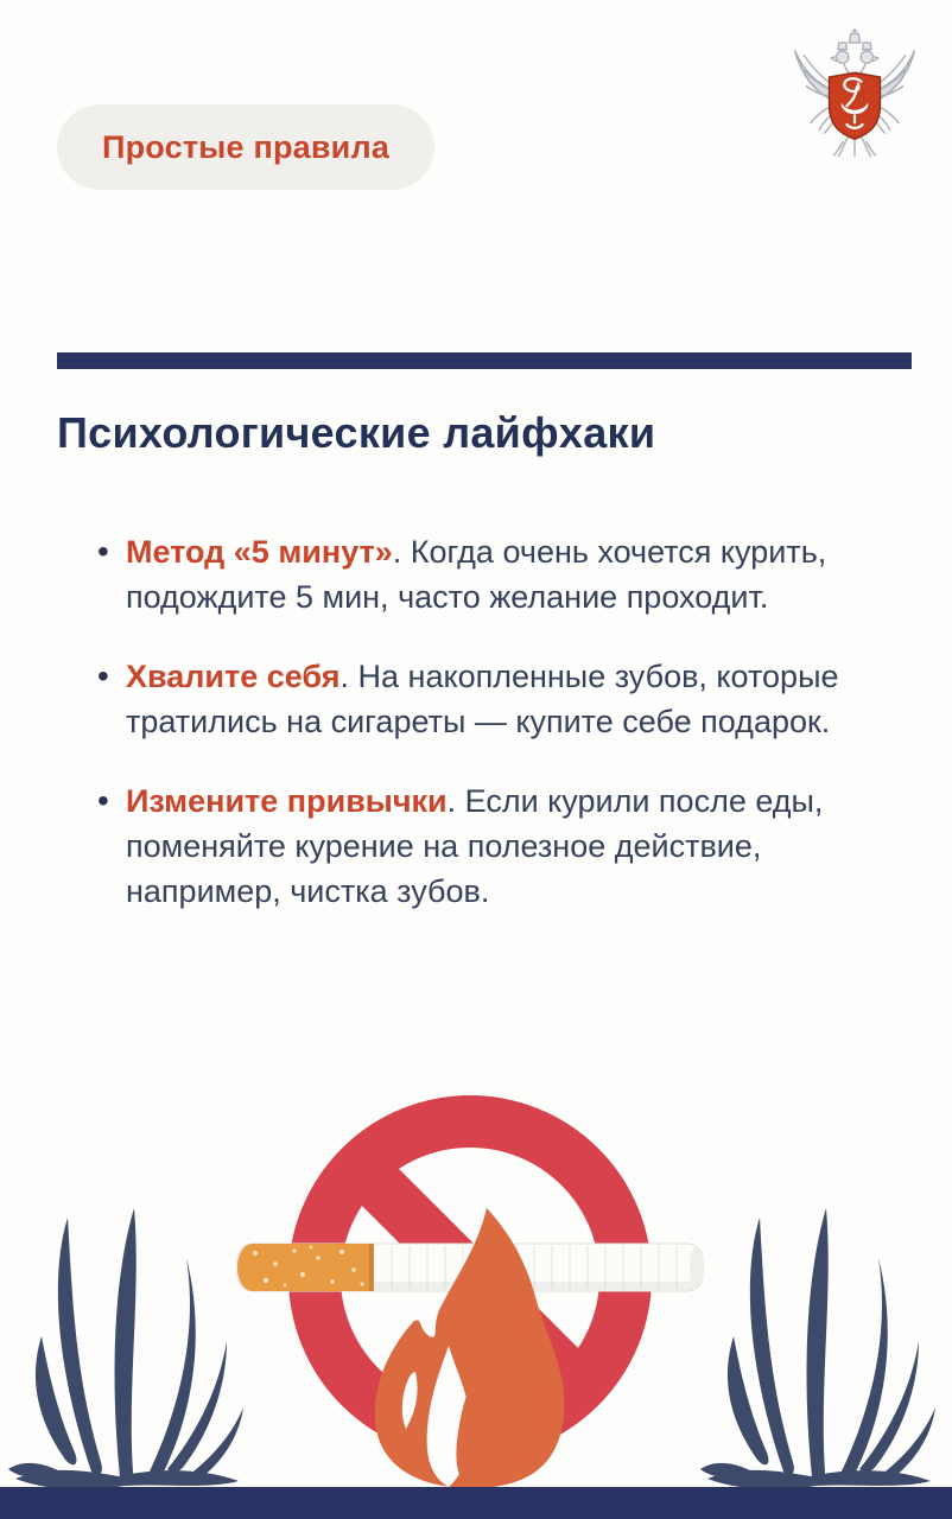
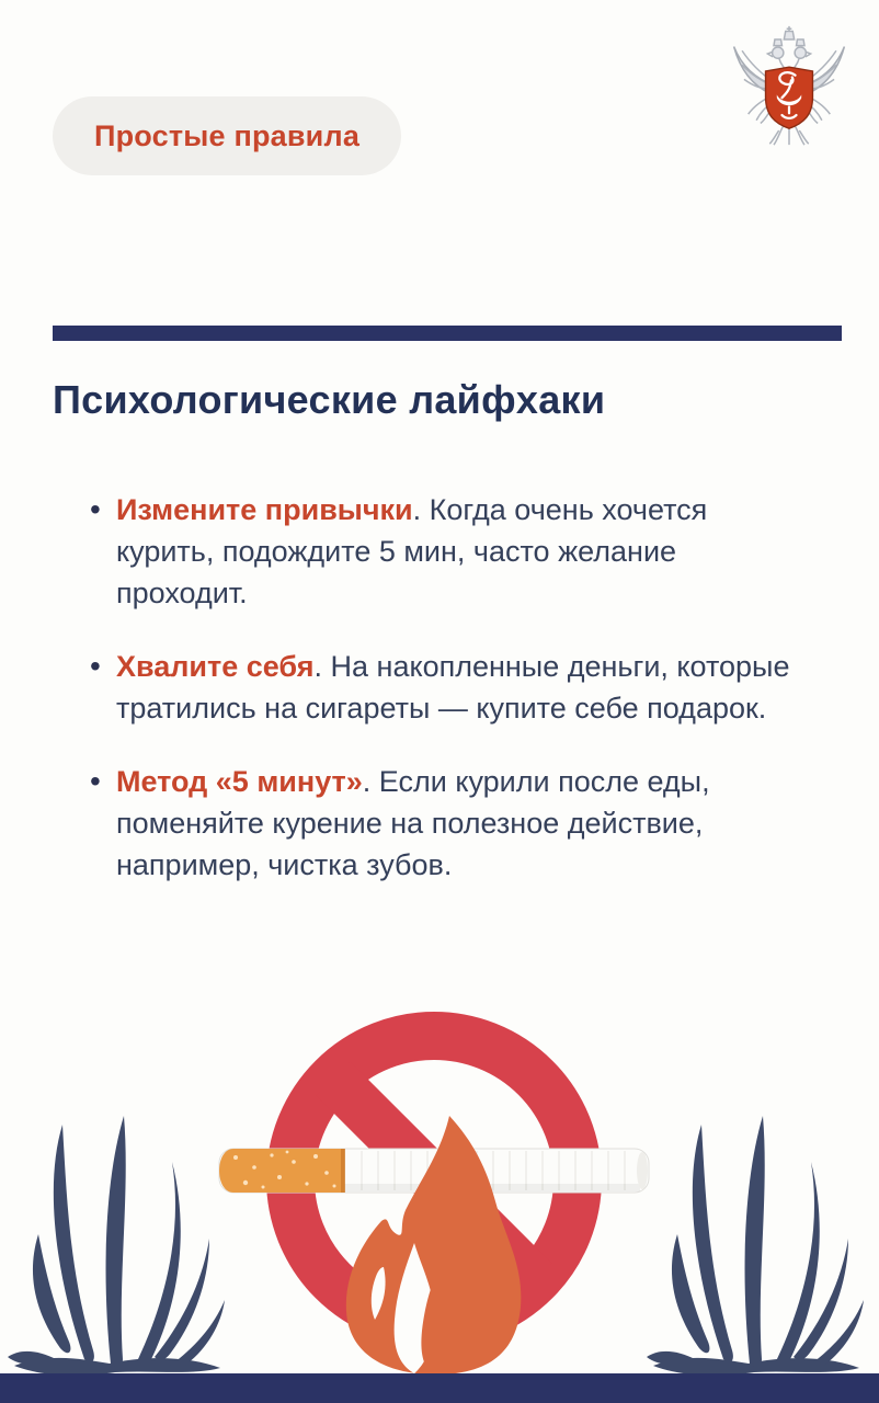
  Простые правила
  Психологические лайфхаки
- Метод «5 минут». Когда очень хочется курить, подождите 5 мин, часто желание проходит.
+ Измените привычки. Когда очень хочется курить, подождите 5 мин, часто желание проходит.
- Хвалите себя. На накопленные зубов, которые тратились на сигареты — купите себе подарок.
+ Хвалите себя. На накопленные деньги, которые тратились на сигареты — купите себе подарок.
- Измените привычки. Если курили после еды, поменяйте курение на полезное действие, например, чистка зубов.
+ Метод «5 минут». Если курили после еды, поменяйте курение на полезное действие, например, чистка зубов.
